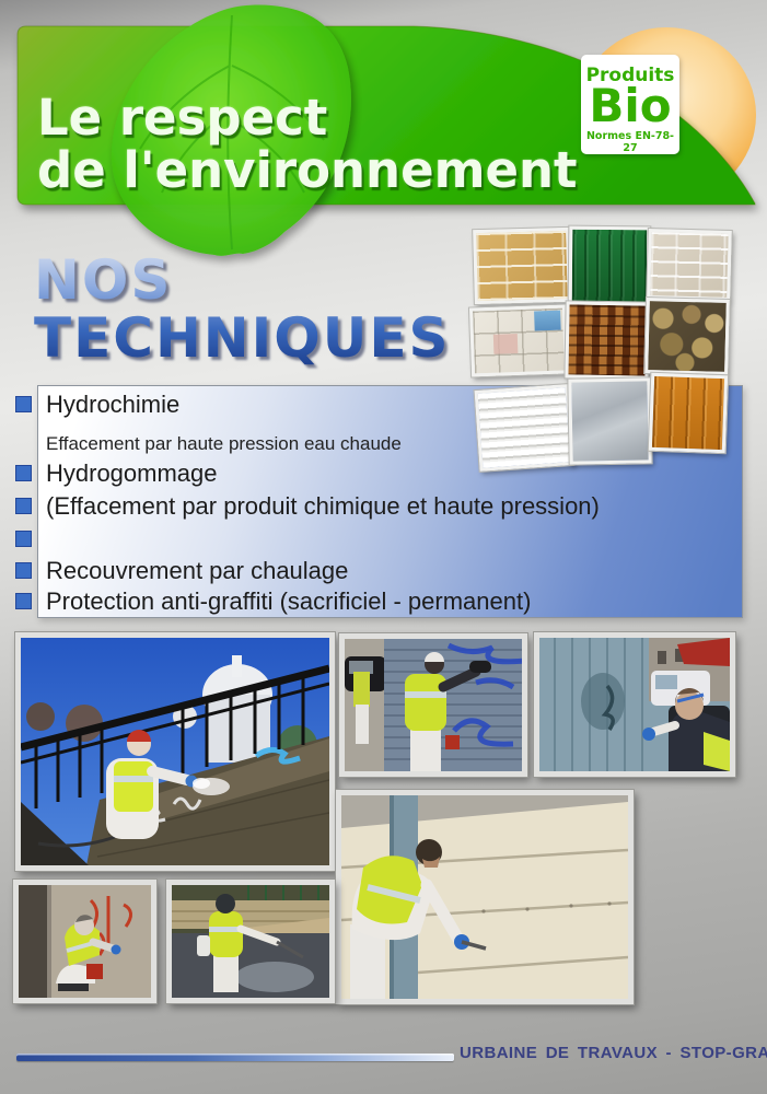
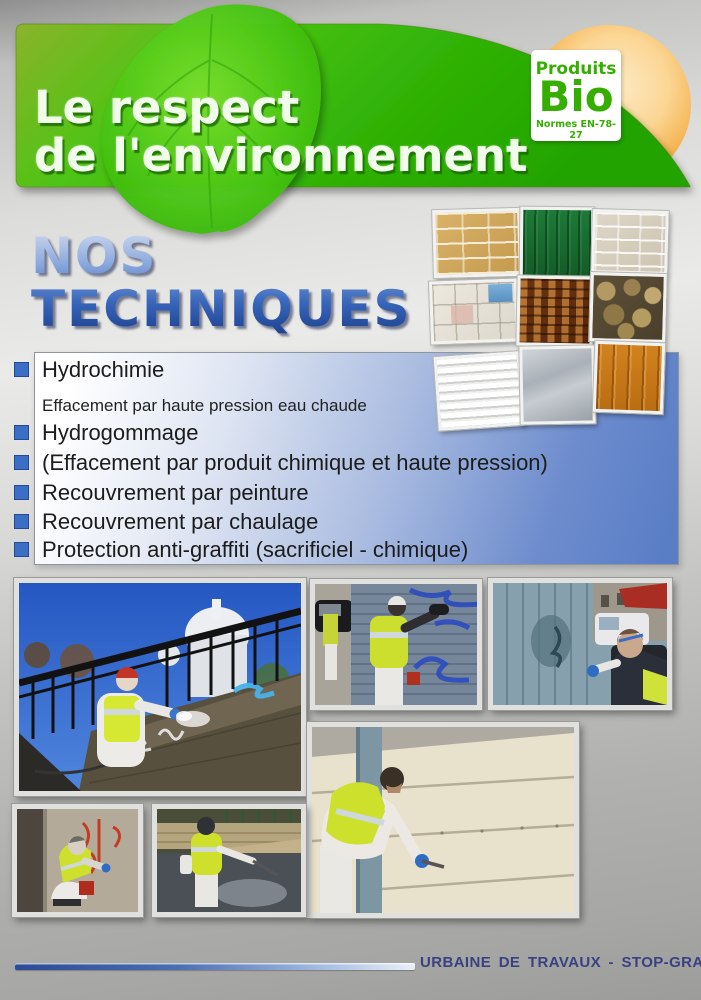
  Le respect
  de l'environnement
  Produits
  Bio
  Normes EN-78-27
  NOS
  TECHNIQUES
  Hydrochimie
  Effacement par haute pression eau chaude
  Hydrogommage
  (Effacement par produit chimique et haute pression)
+ Recouvrement par peinture
  Recouvrement par chaulage
- Protection anti-graffiti (sacrificiel - permanent)
+ Protection anti-graffiti (sacrificiel - chimique)
  URBAINE DE TRAVAUX - STOP-GRA
